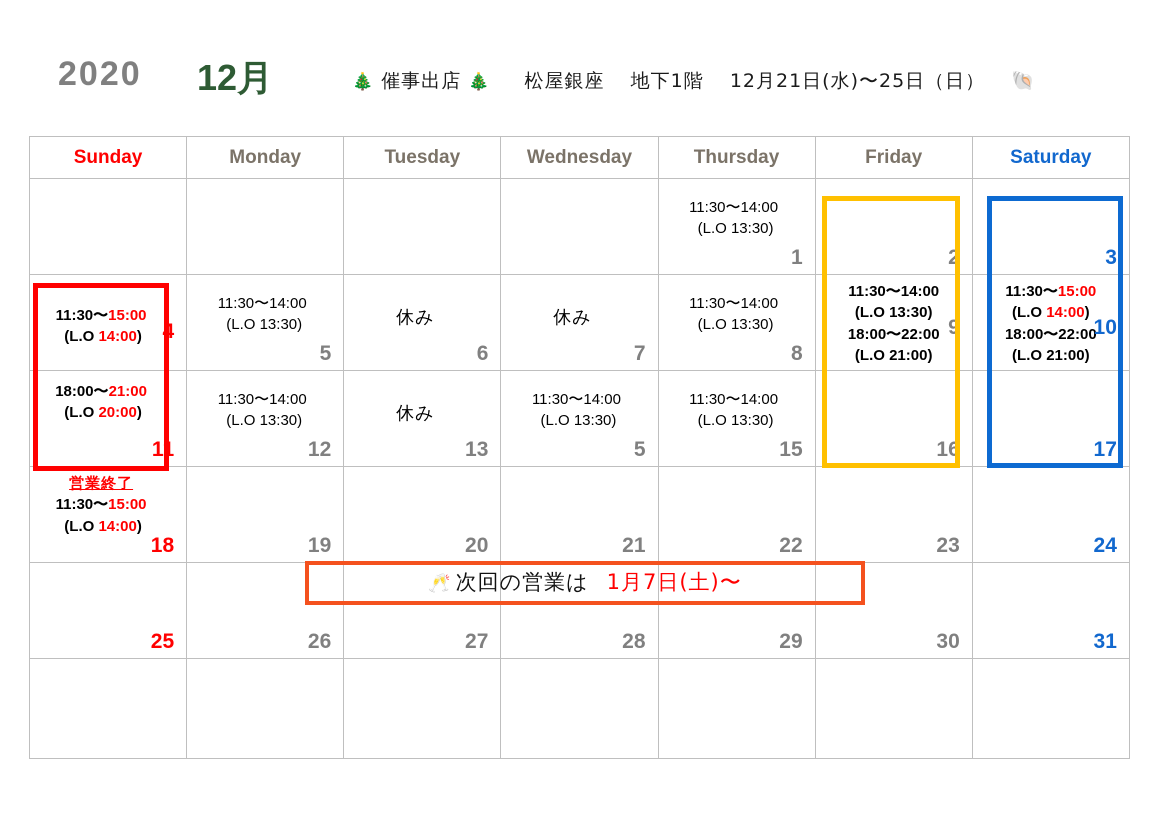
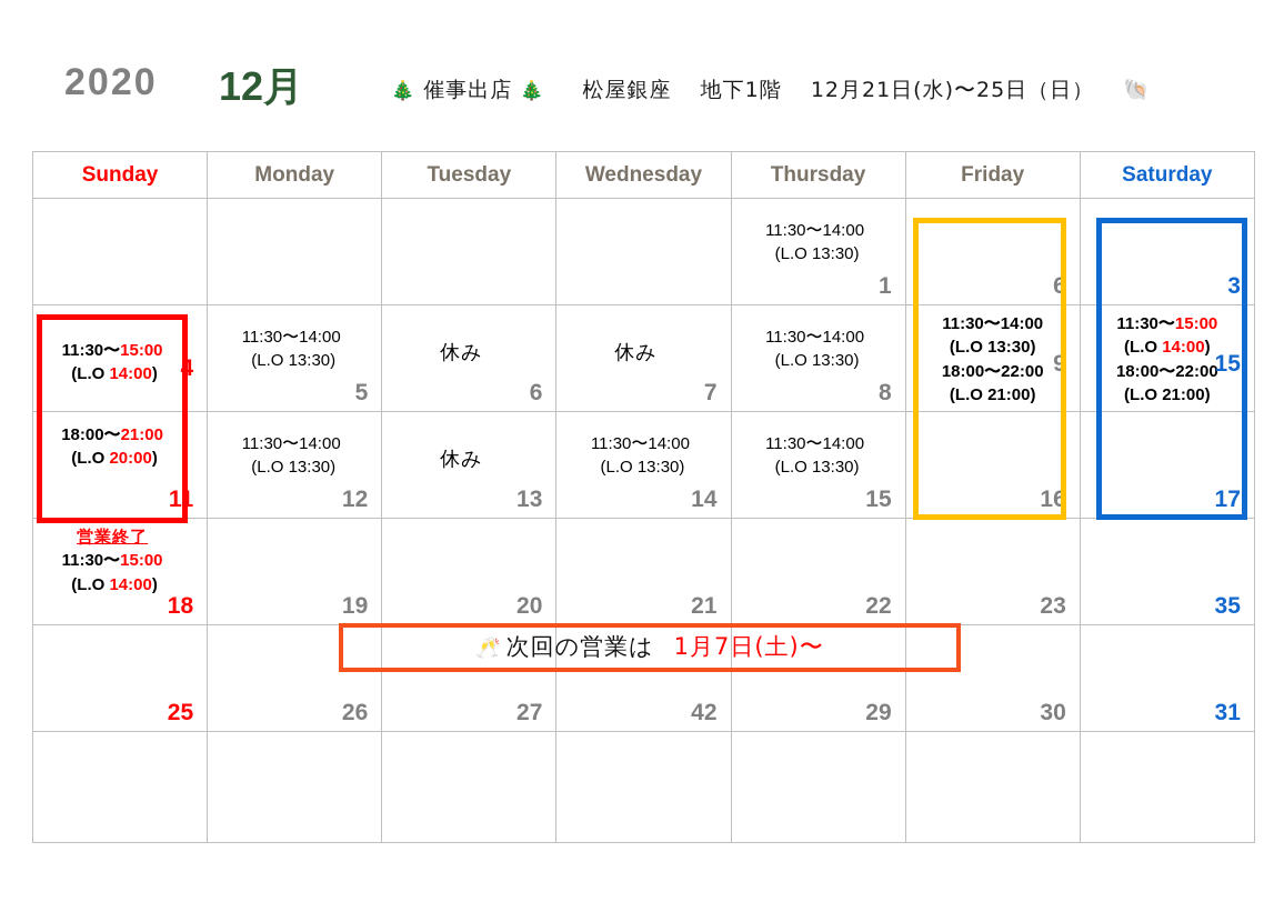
  2020
  12月
  🎄 催事出店 🎄 松屋銀座 地下1階 12月21日(水)〜25日（日） 🐚
  Sunday	Monday	Tuesday	Wednesday	Thursday	Friday	Saturday
- 				11:30〜14:00 (L.O 13:30) 1	2	3
+ 				11:30〜14:00 (L.O 13:30) 1	6	3
- 11:30〜15:00 (L.O 14:00) 4	11:30〜14:00 (L.O 13:30) 5	休み 6	休み 7	11:30〜14:00 (L.O 13:30) 8	11:30〜14:00 (L.O 13:30) 18:00〜22:00 (L.O 21:00) 9	11:30〜15:00 (L.O 14:00) 18:00〜22:00 (L.O 21:00) 10
+ 11:30〜15:00 (L.O 14:00) 4	11:30〜14:00 (L.O 13:30) 5	休み 6	休み 7	11:30〜14:00 (L.O 13:30) 8	11:30〜14:00 (L.O 13:30) 18:00〜22:00 (L.O 21:00) 9	11:30〜15:00 (L.O 14:00) 18:00〜22:00 (L.O 21:00) 15
- 18:00〜21:00 (L.O 20:00) 11	11:30〜14:00 (L.O 13:30) 12	休み 13	11:30〜14:00 (L.O 13:30) 5	11:30〜14:00 (L.O 13:30) 15	16	17
+ 18:00〜21:00 (L.O 20:00) 11	11:30〜14:00 (L.O 13:30) 12	休み 13	11:30〜14:00 (L.O 13:30) 14	11:30〜14:00 (L.O 13:30) 15	16	17
- 営業終了 11:30〜15:00 (L.O 14:00) 18	19	20	21	22	23	24
+ 営業終了 11:30〜15:00 (L.O 14:00) 18	19	20	21	22	23	35
- 25	26	27	28	29	30	31
+ 25	26	27	42	29	30	31
  🥂
  次回の営業は
  1月7日(土)〜
